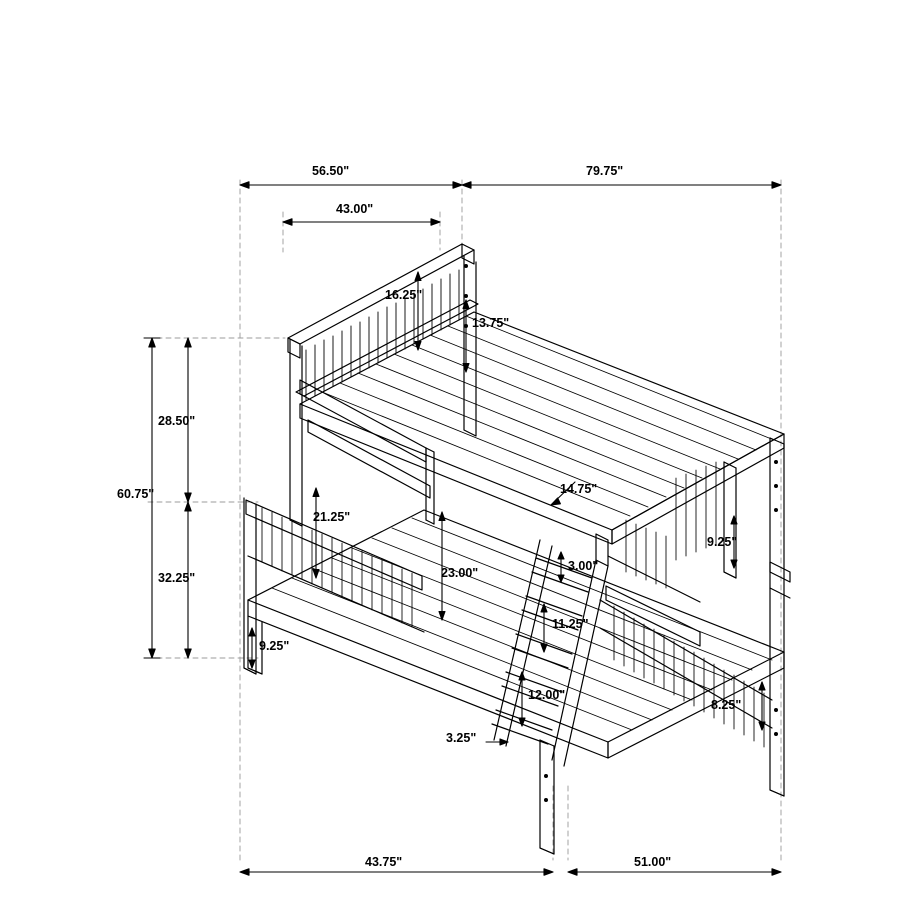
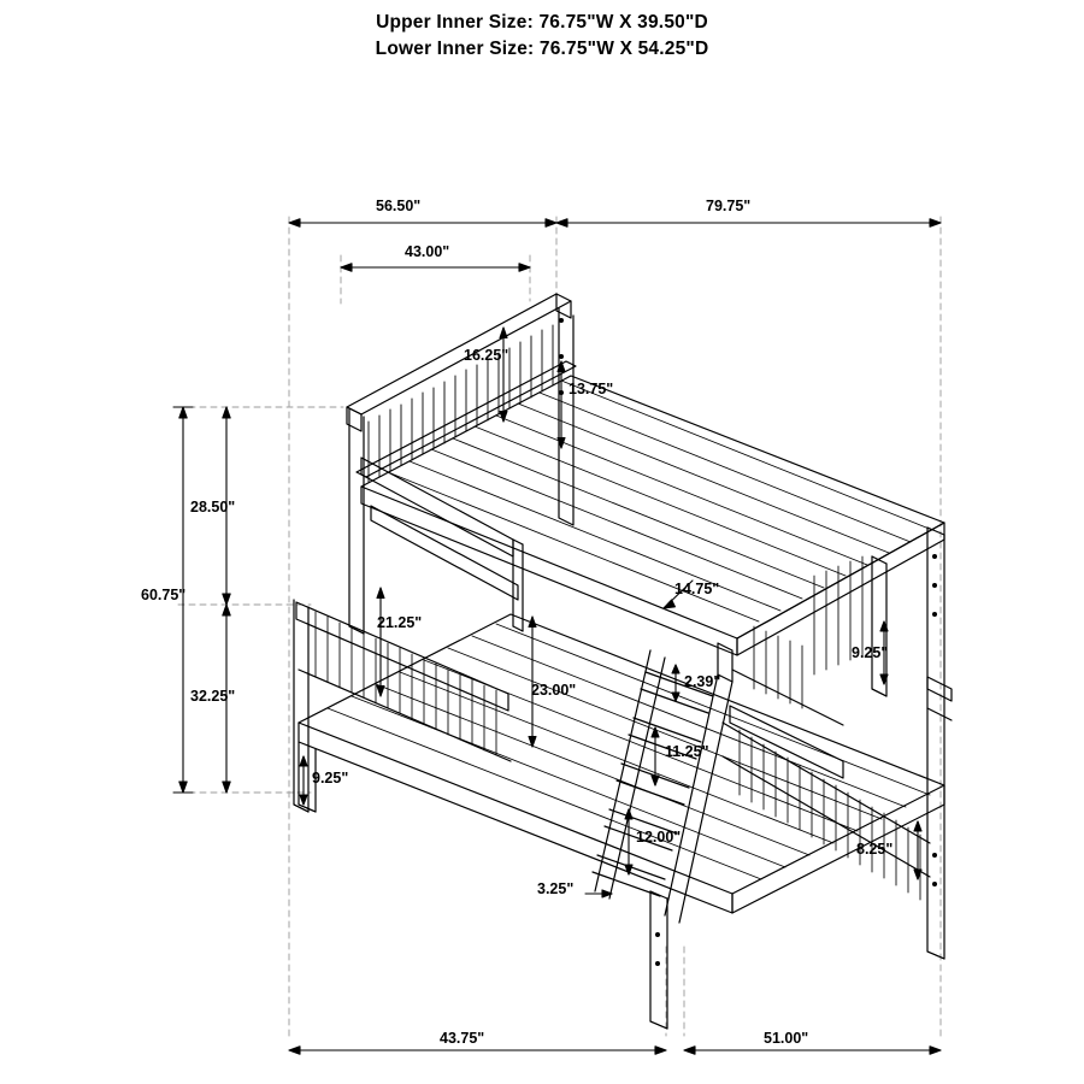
+ Upper Inner Size: 76.75"W X 39.50"D
+ Lower Inner Size: 76.75"W X 54.25"D
  56.50"
  79.75"
  43.00"
  16.25"
  13.75"
  28.50"
  60.75"
  32.25"
  21.25"
  14.75"
  23.00"
- 3.00"
+ 2.39"
  9.25"
  11.25"
  9.25"
  12.00"
  8.25"
  3.25"
  43.75"
  51.00"
